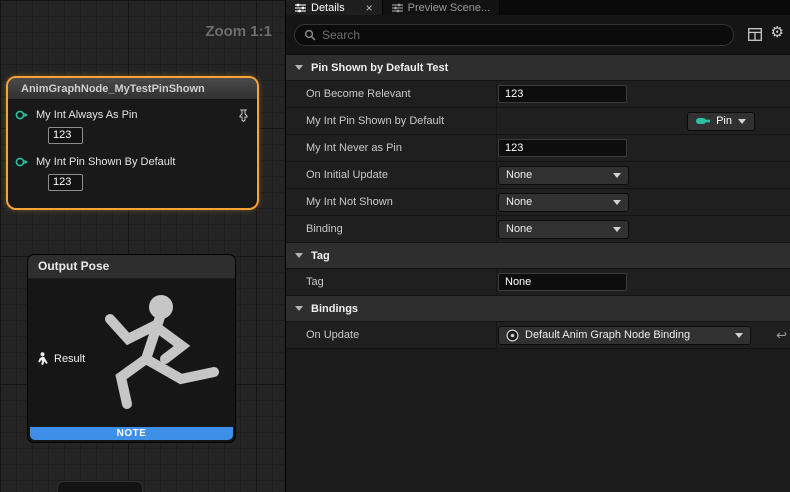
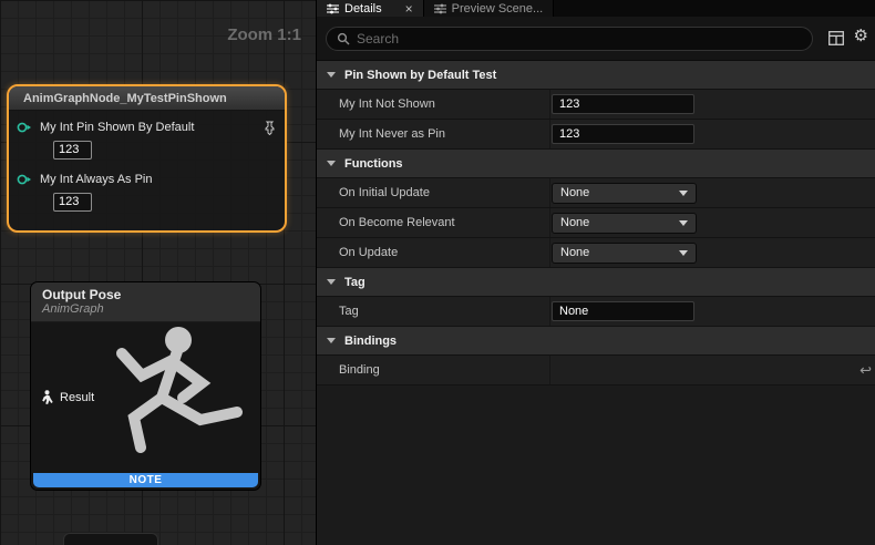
  Zoom 1:1
  AnimGraphNode_MyTestPinShown
- My Int Always As Pin
+ My Int Pin Shown By Default
  123
- My Int Pin Shown By Default
+ My Int Always As Pin
  123
  Output Pose
+ AnimGraph
  Result
  NOTE
  Details
  ×
  Preview Scene...
  Search
  ⚙
  Pin Shown by Default Test
- On Become Relevant
+ My Int Not Shown
  123
- My Int Pin Shown by Default
- Pin
  My Int Never as Pin
  123
+ Functions
  On Initial Update
  None
- My Int Not Shown
+ On Become Relevant
  None
- Binding
+ On Update
  None
  Tag
  Tag
  None
  Bindings
- On Update
+ Binding
- Default Anim Graph Node Binding
  ↩
